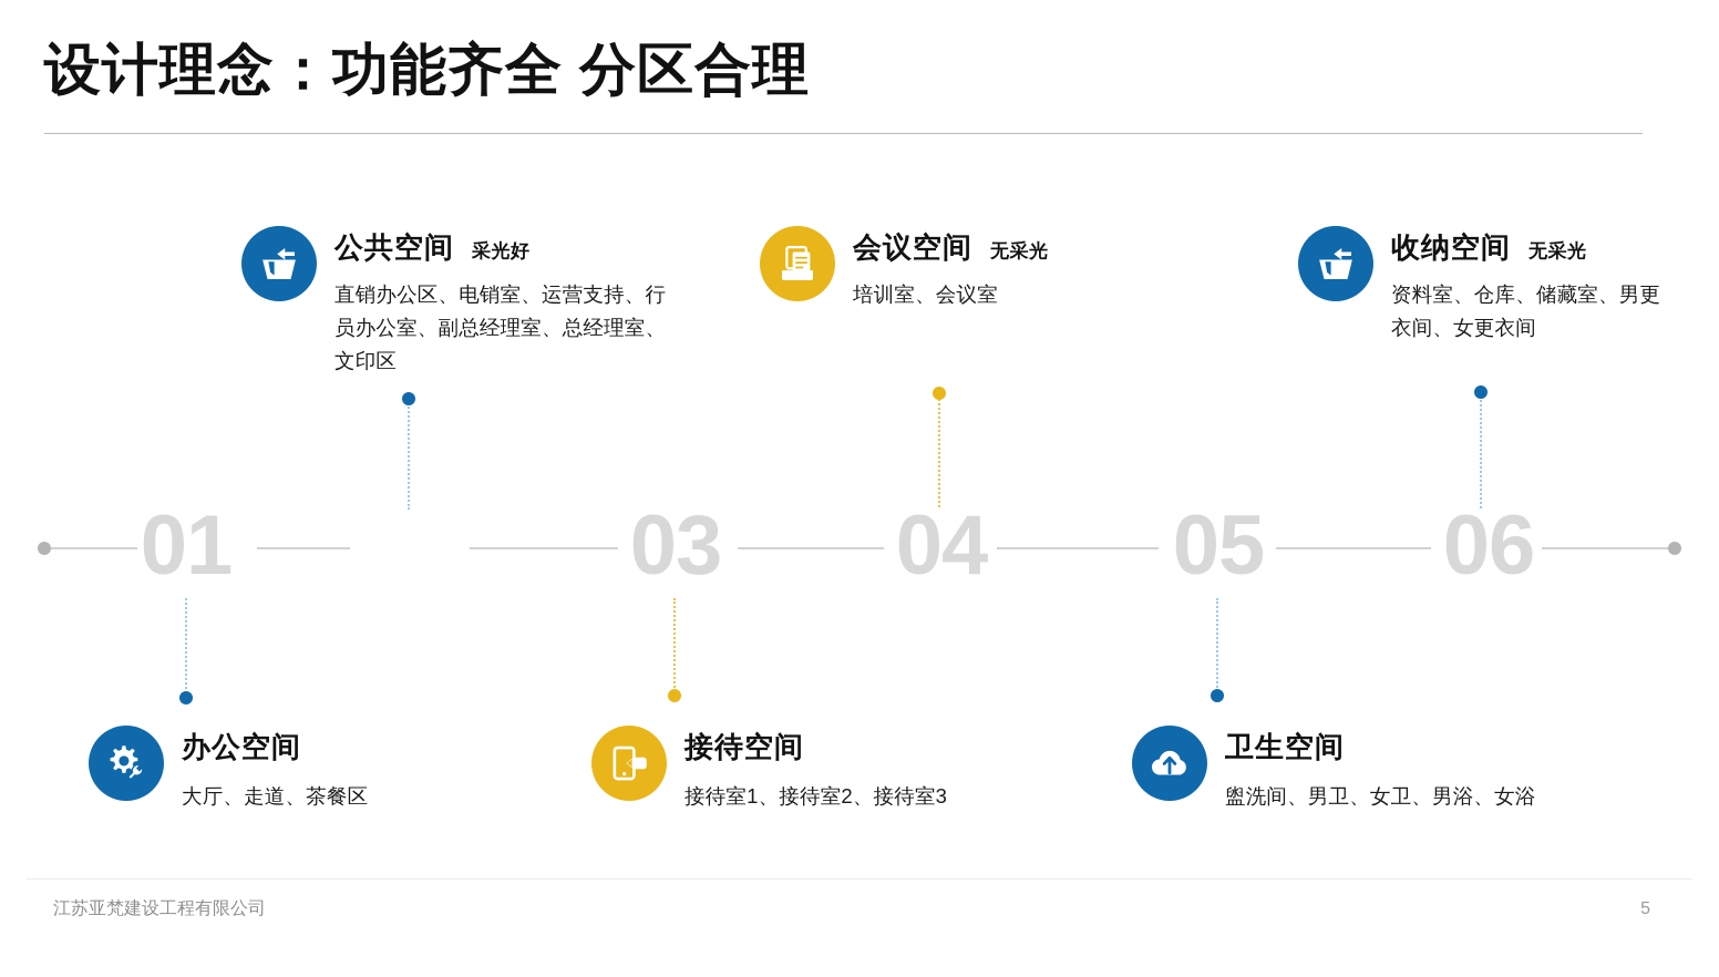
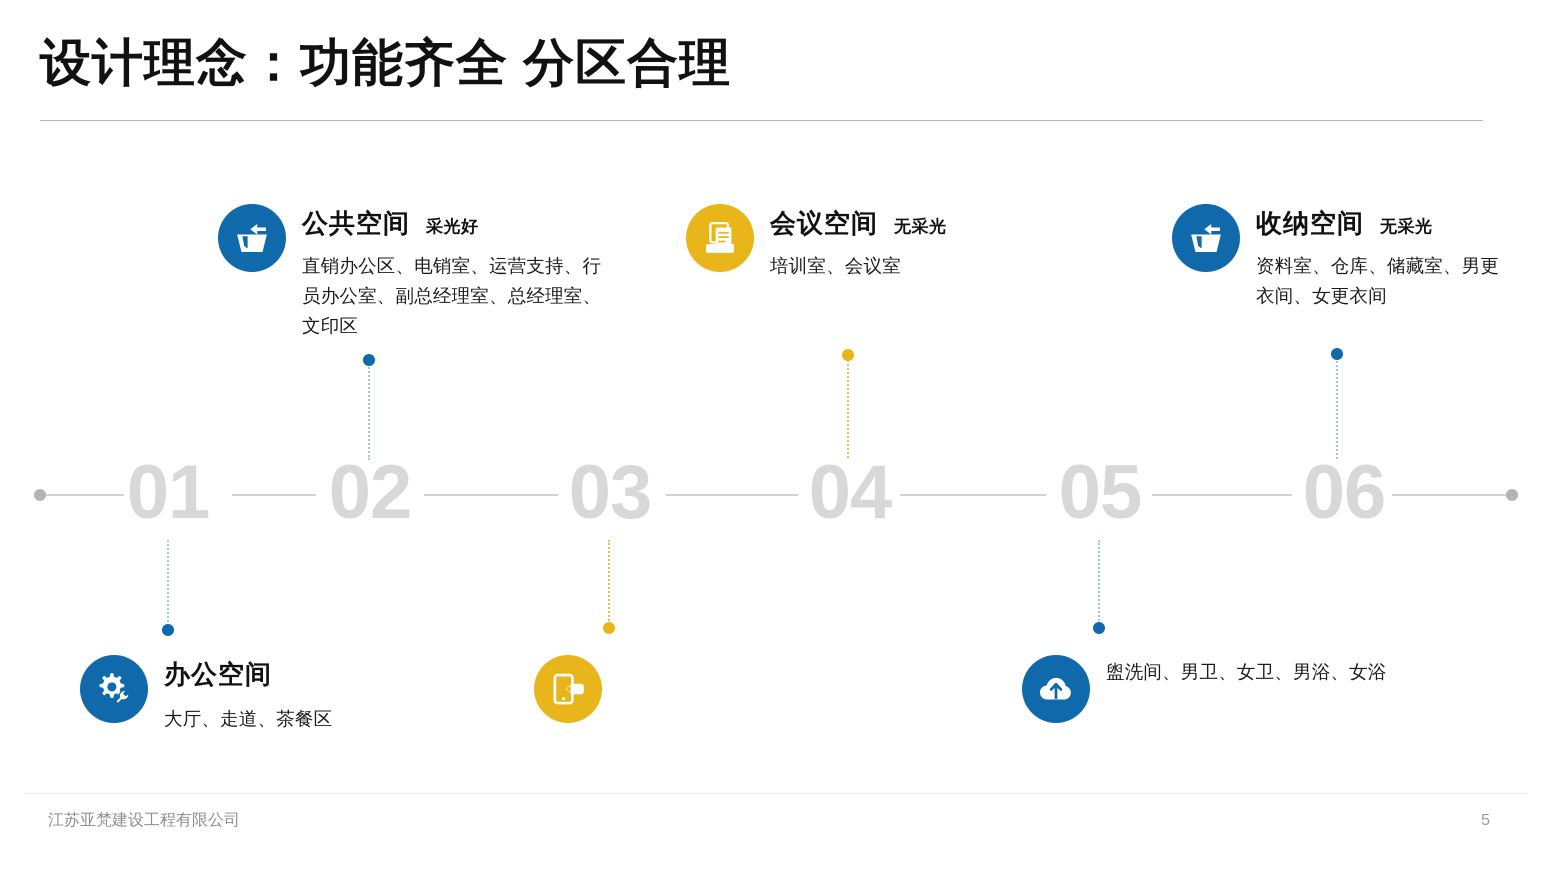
  设计理念：功能齐全 分区合理
  01
+ 02
  03
  04
  05
  06
  公共空间
  采光好
  直销办公区、电销室、运营支持、行员办公室、副总经理室、总经理室、文印区
  会议空间
  无采光
  培训室、会议室
  收纳空间
  无采光
  资料室、仓库、储藏室、男更衣间、女更衣间
  办公空间
  大厅、走道、茶餐区
- 接待空间
- 接待室1、接待室2、接待室3
- 卫生空间
  盥洗间、男卫、女卫、男浴、女浴
  江苏亚梵建设工程有限公司
  5
